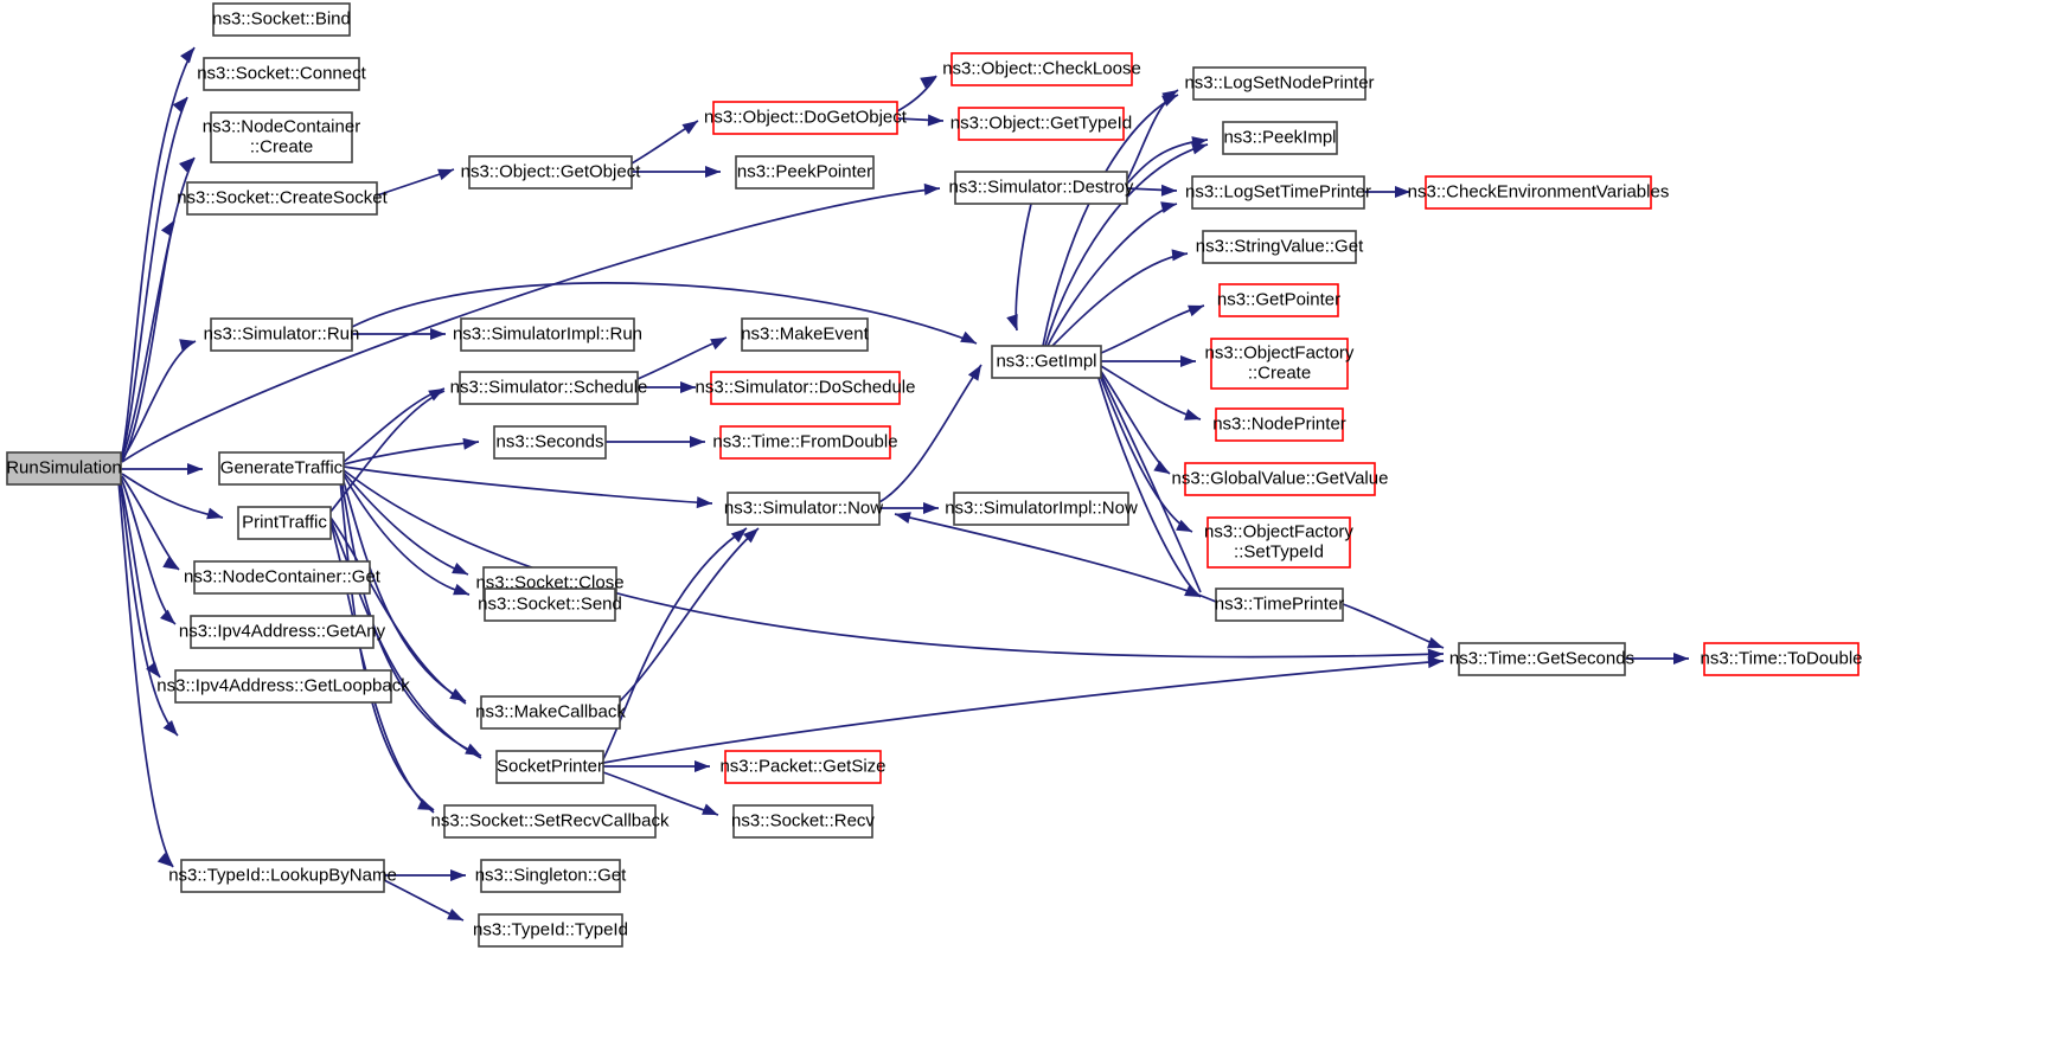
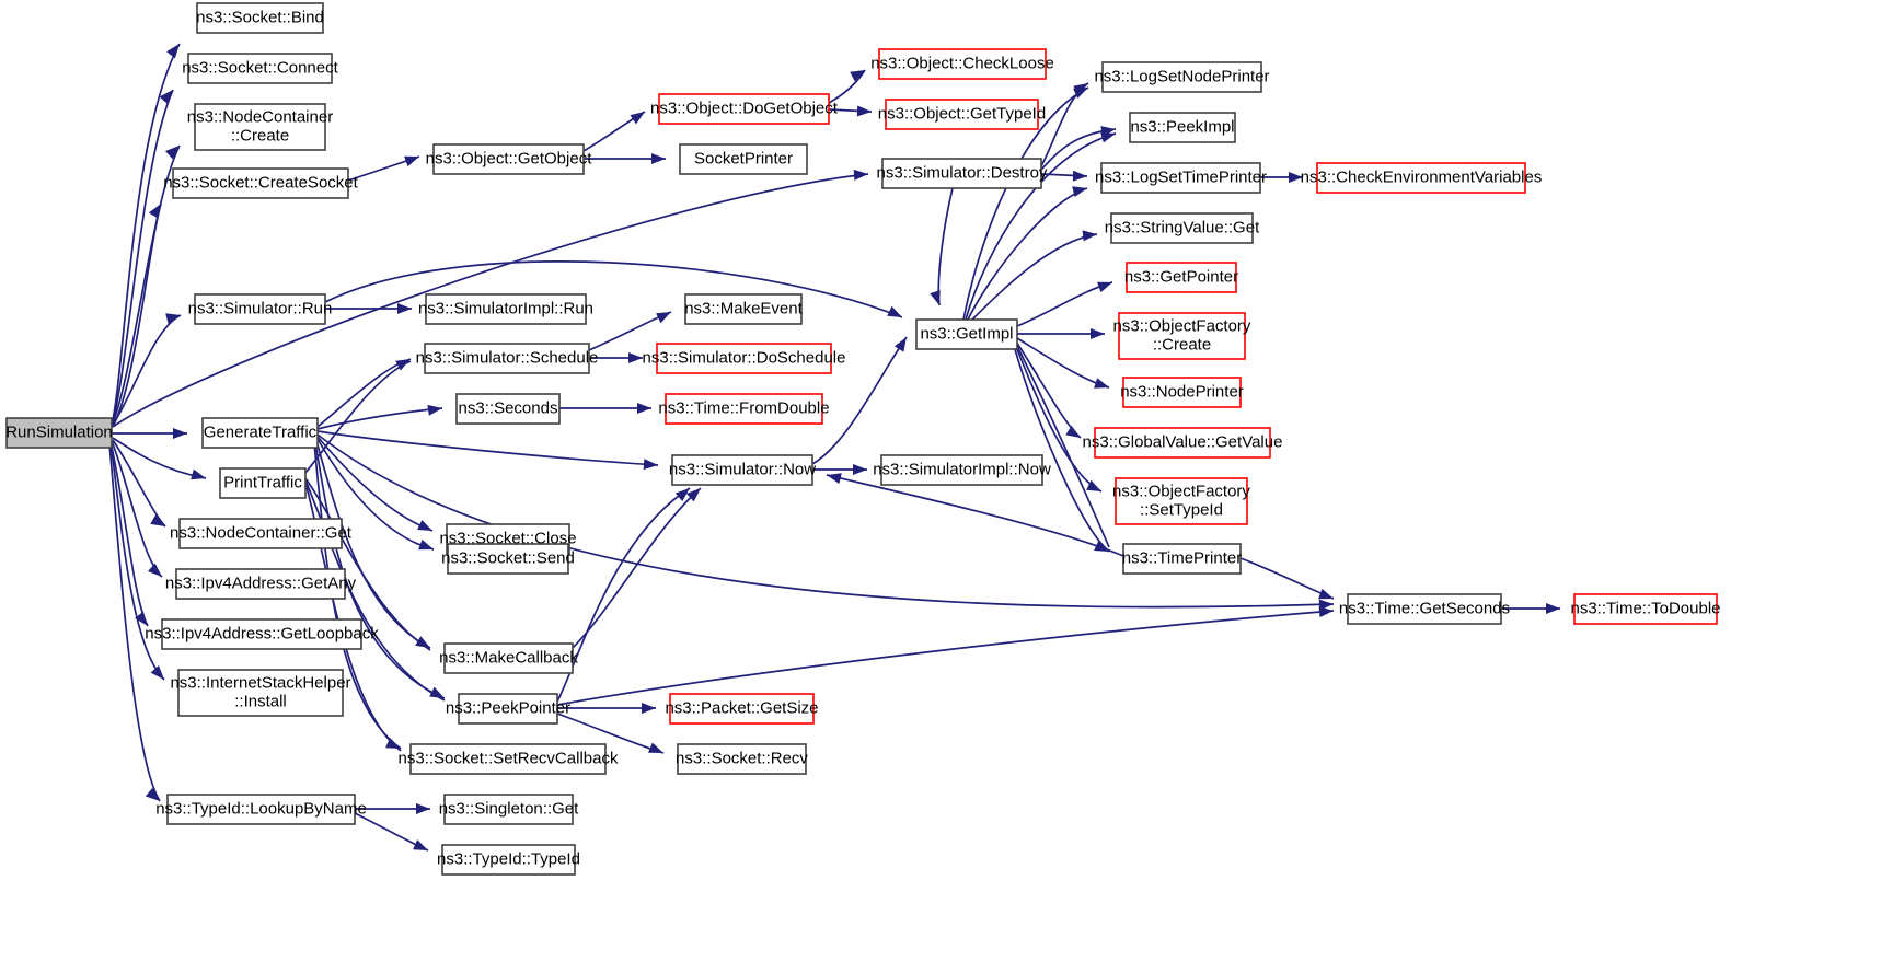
  RunSimulation
  ns3::Socket::Bind
  ns3::Socket::Connect
  ns3::NodeContainer ::Create
  ns3::Socket::CreateSocket
  ns3::Simulator::Run
  GenerateTraffic
  PrintTraffic
  ns3::NodeContainer::Get
  ns3::Ipv4Address::GetAny
  ns3::Ipv4Address::GetLoopback
+ ns3::InternetStackHelper ::Install
  ns3::TypeId::LookupByName
  ns3::Object::GetObject
  ns3::SimulatorImpl::Run
  ns3::Simulator::Schedule
  ns3::Seconds
  ns3::Socket::Close
  ns3::Socket::Send
  ns3::MakeCallback
- SocketPrinter
+ ns3::PeekPointer
  ns3::Socket::SetRecvCallback
  ns3::Singleton::Get
  ns3::TypeId::TypeId
  ns3::Object::DoGetObject
- ns3::PeekPointer
+ SocketPrinter
  ns3::MakeEvent
  ns3::Simulator::DoSchedule
  ns3::Time::FromDouble
  ns3::Simulator::Now
  ns3::Packet::GetSize
  ns3::Socket::Recv
  ns3::Object::CheckLoose
  ns3::Object::GetTypeId
  ns3::Simulator::Destroy
  ns3::GetImpl
  ns3::SimulatorImpl::Now
  ns3::LogSetNodePrinter
  ns3::PeekImpl
  ns3::LogSetTimePrinter
  ns3::StringValue::Get
  ns3::GetPointer
  ns3::ObjectFactory ::Create
  ns3::NodePrinter
  ns3::GlobalValue::GetValue
  ns3::ObjectFactory ::SetTypeId
  ns3::TimePrinter
  ns3::CheckEnvironmentVariables
  ns3::Time::GetSeconds
  ns3::Time::ToDouble
